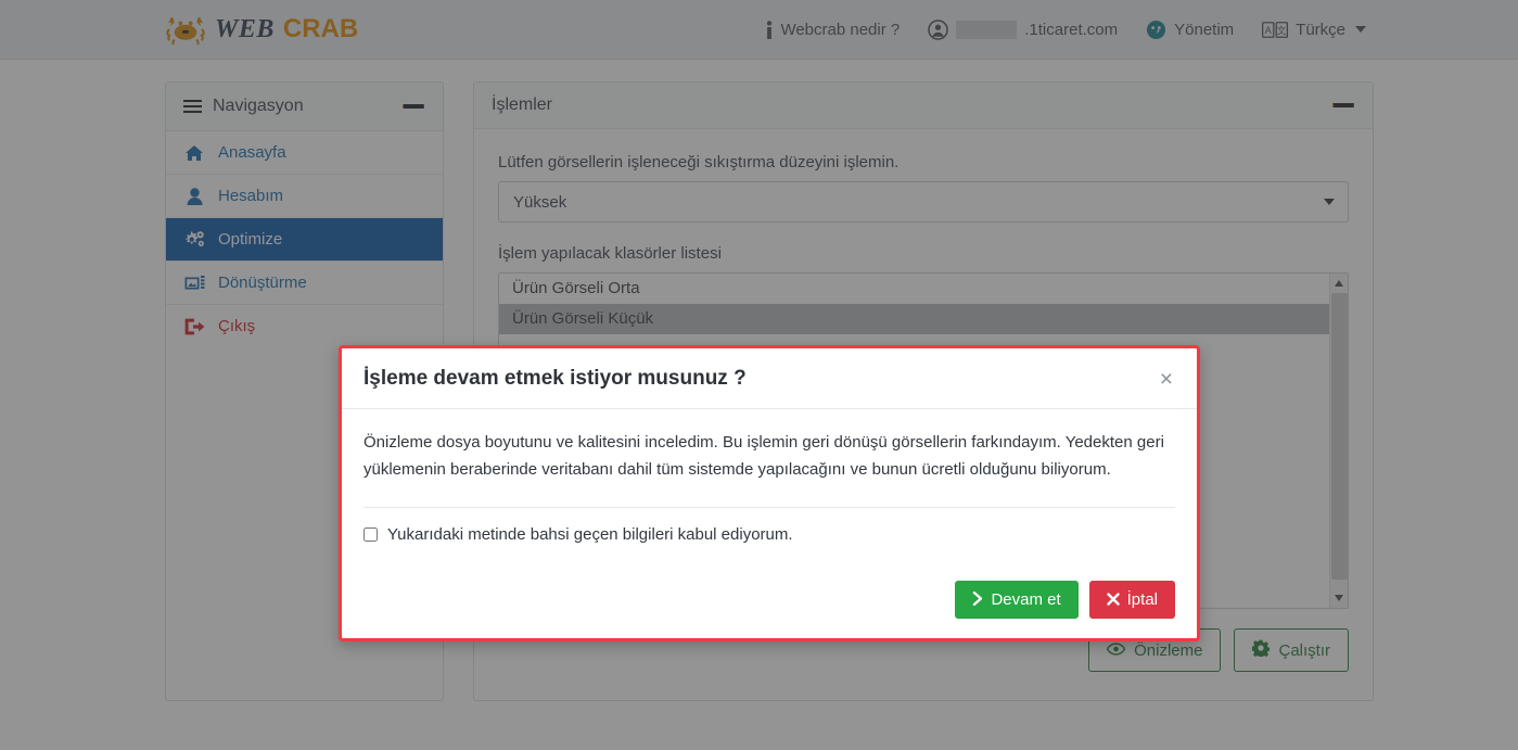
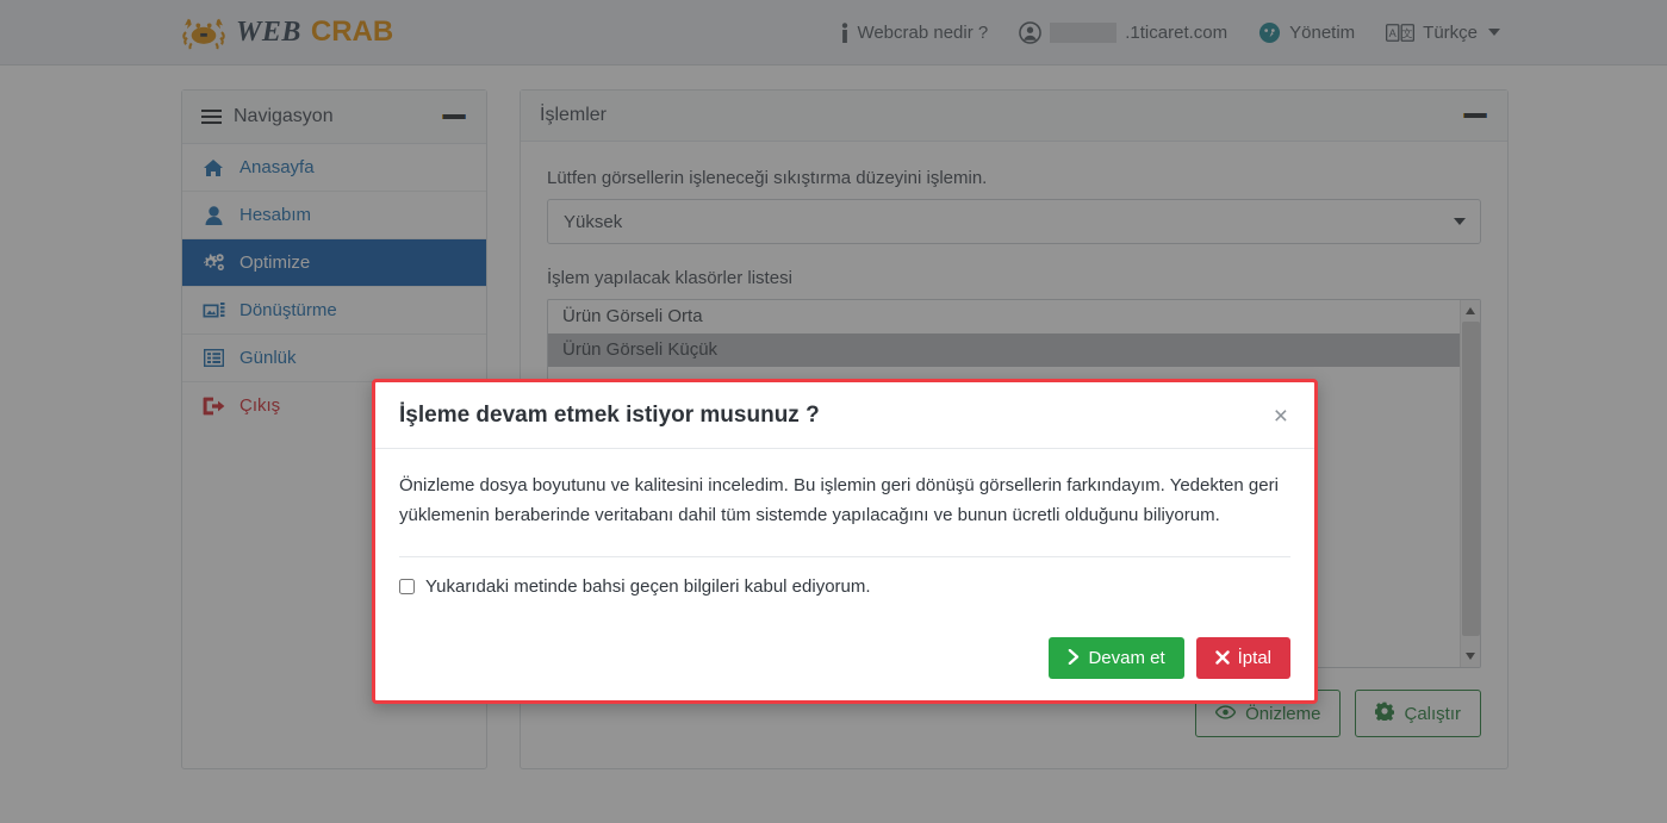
  WEB
  CRAB
  Webcrab nedir ?
  .1ticaret.com
  Yönetim
  A
  文
  Türkçe
  Navigasyon
  Anasayfa
  Hesabım
  Optimize
  Dönüştürme
+ Günlük
  Çıkış
  İşlemler
  Lütfen görsellerin işleneceği sıkıştırma düzeyini işlemin.
  Yüksek
  İşlem yapılacak klasörler listesi
  Ürün Görseli Orta
  Ürün Görseli Küçük
  Önizleme
  Çalıştır
  İşleme devam etmek istiyor musunuz ?
  ×
  Önizleme dosya boyutunu ve kalitesini inceledim. Bu işlemin geri dönüşü görsellerin farkındayım. Yedekten geri yüklemenin beraberinde veritabanı dahil tüm sistemde yapılacağını ve bunun ücretli olduğunu biliyorum.
  Yukarıdaki metinde bahsi geçen bilgileri kabul ediyorum.
  Devam et
  İptal
